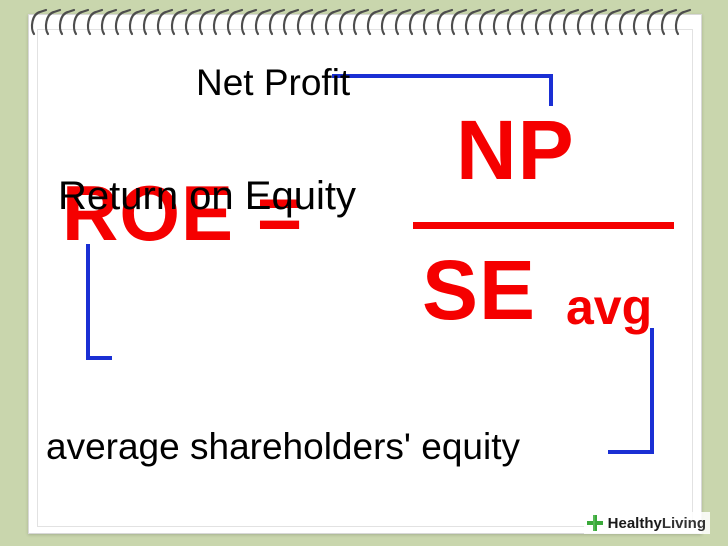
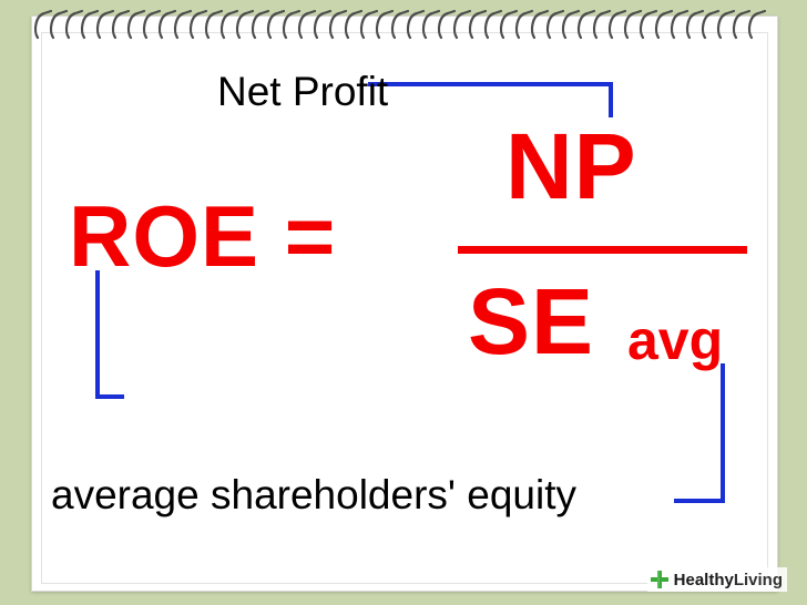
  Net Profit
  ROE =
  NP
  SE
  avg
- Return on Equity
  average shareholders' equity
  HealthyLiving
